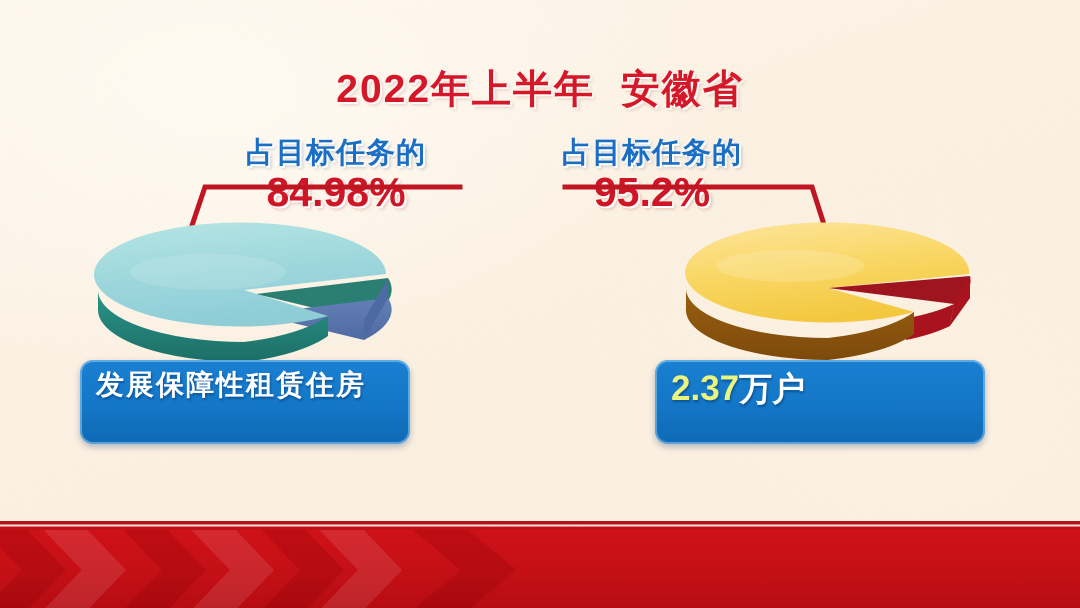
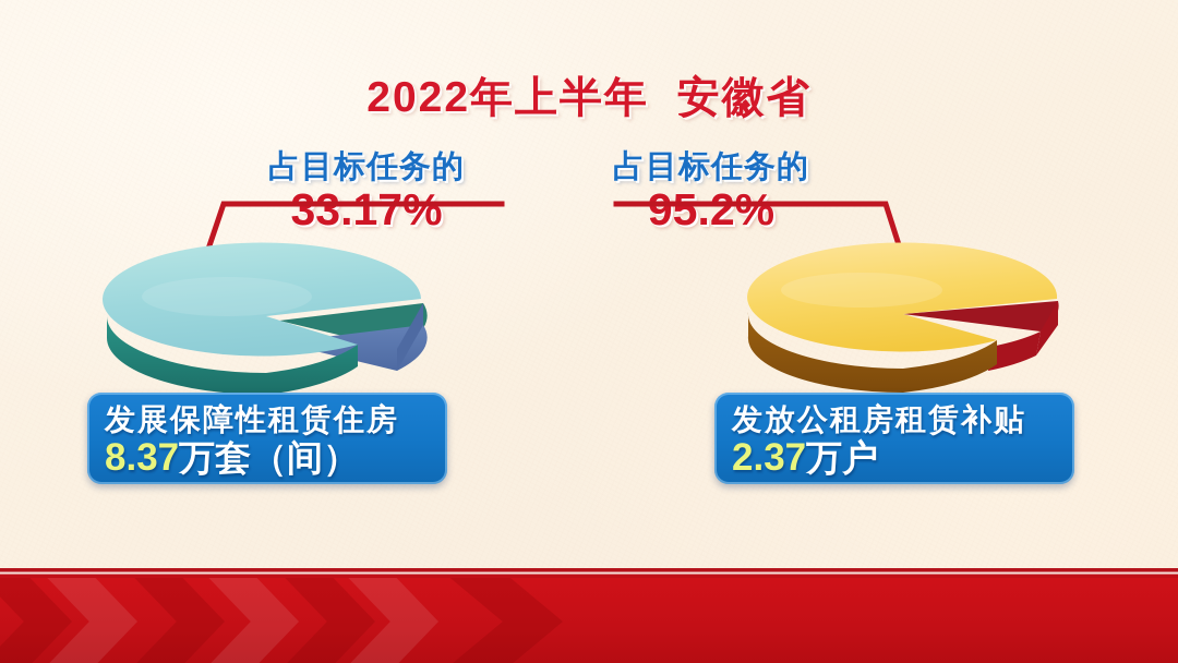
  2022年上半年 安徽省
  占目标任务的
- 84.98%
+ 33.17%
  占目标任务的
  95.2%
  发展保障性租赁住房
+ 8.37万套（间）
+ 发放公租房租赁补贴
  2.37万户
